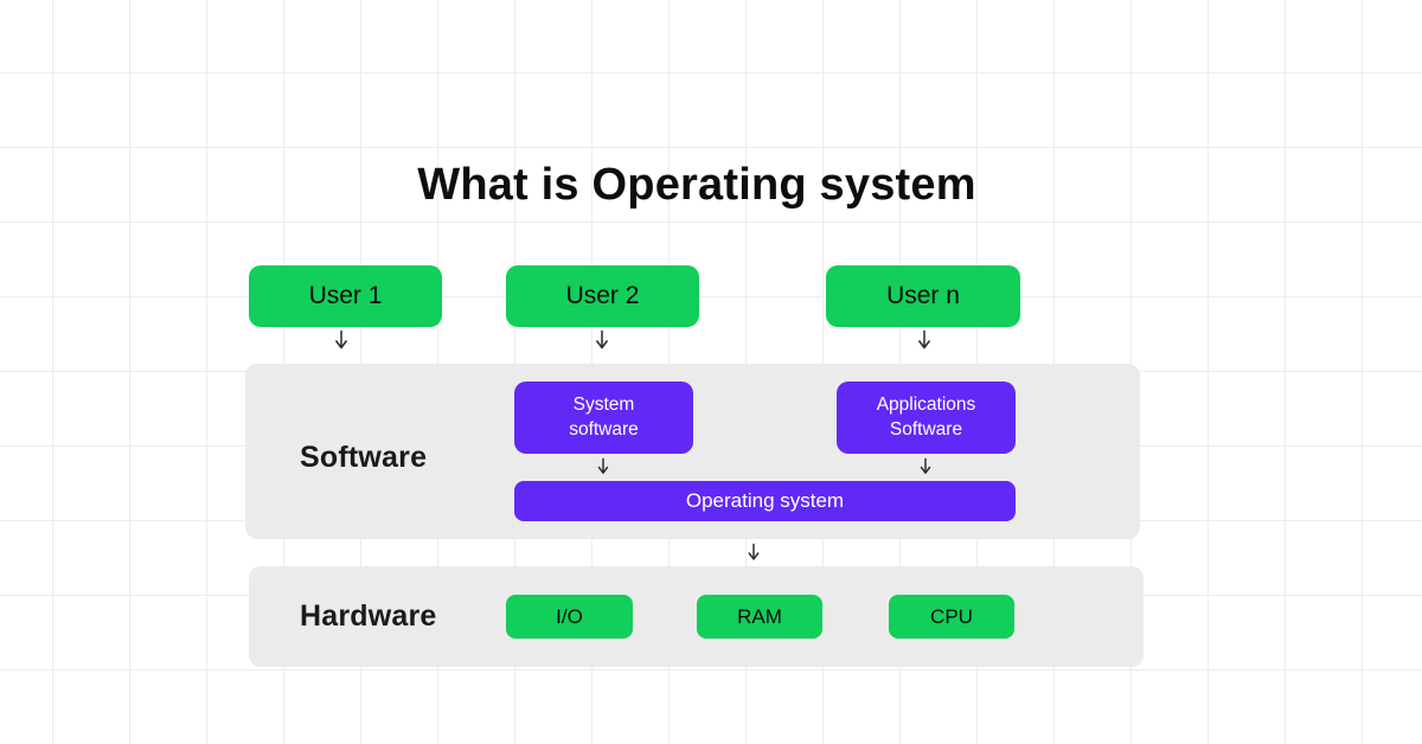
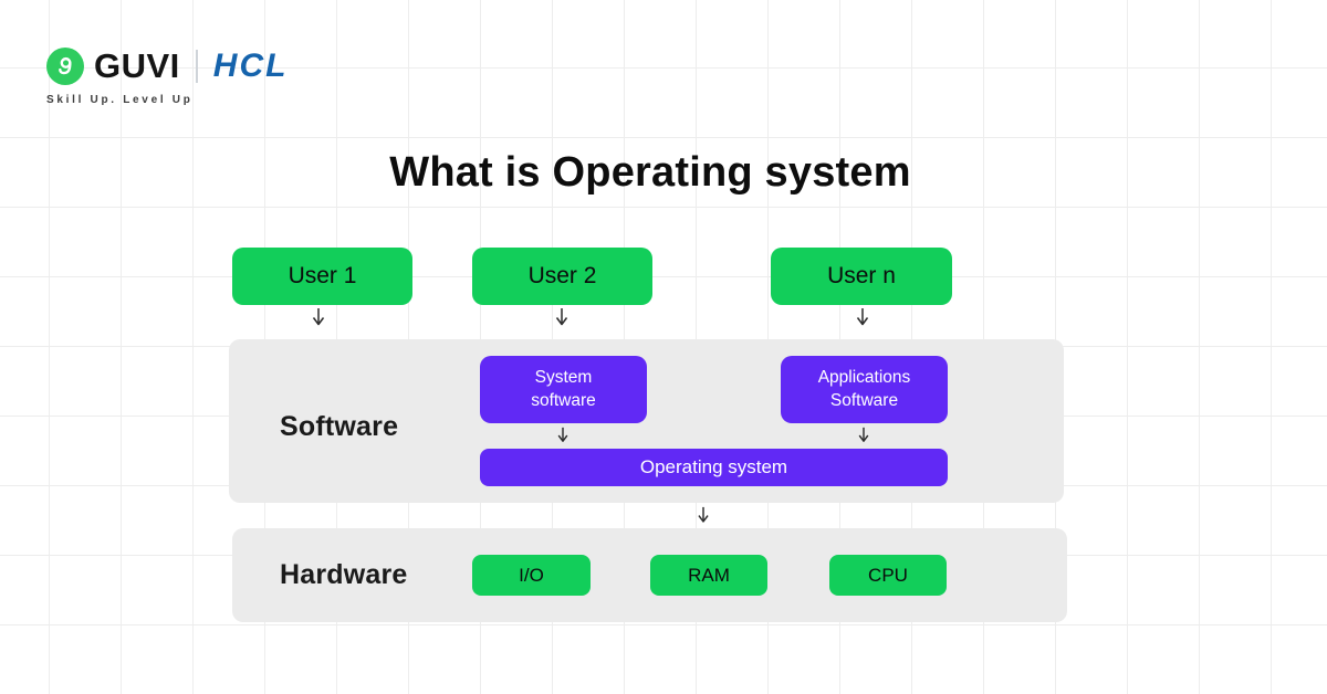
+ GUVI
+ HCL
+ Skill Up. Level Up
  What is Operating system
  User 1
  User 2
  User n
  Software
  System software
  Applications Software
  Operating system
  Hardware
  I/O
  RAM
  CPU
